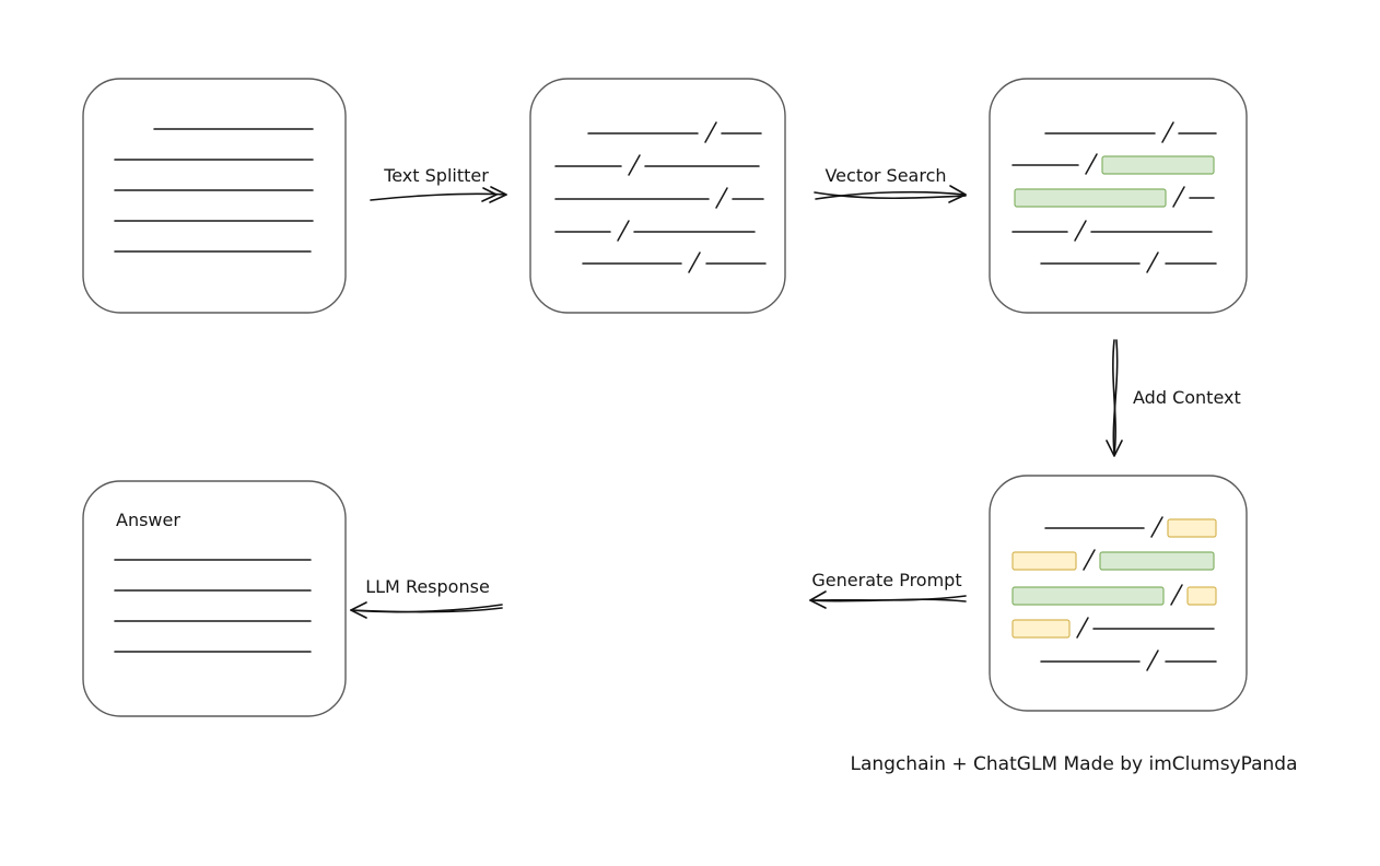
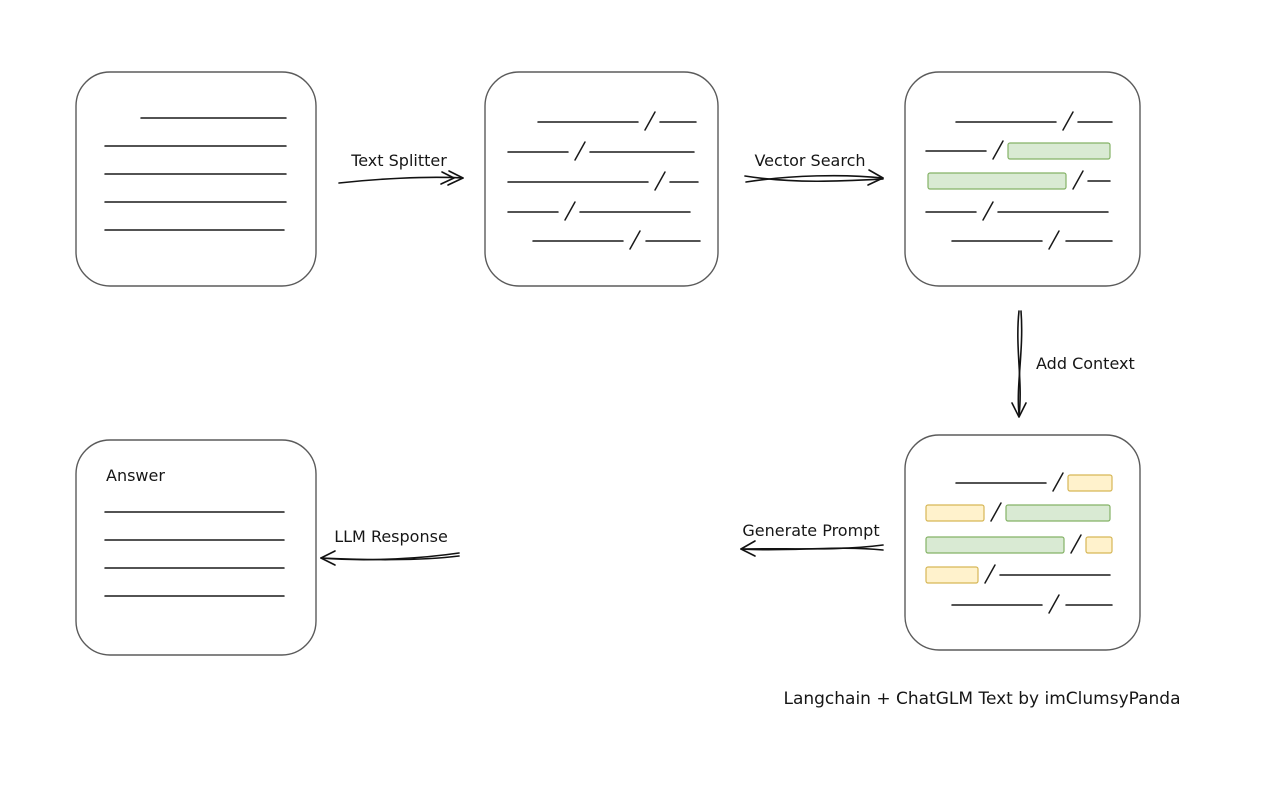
  Text Splitter
  Vector Search
  Add Context
  Generate Prompt
  LLM Response
  Answer
- Langchain + ChatGLM Made by imClumsyPanda
+ Langchain + ChatGLM Text by imClumsyPanda
